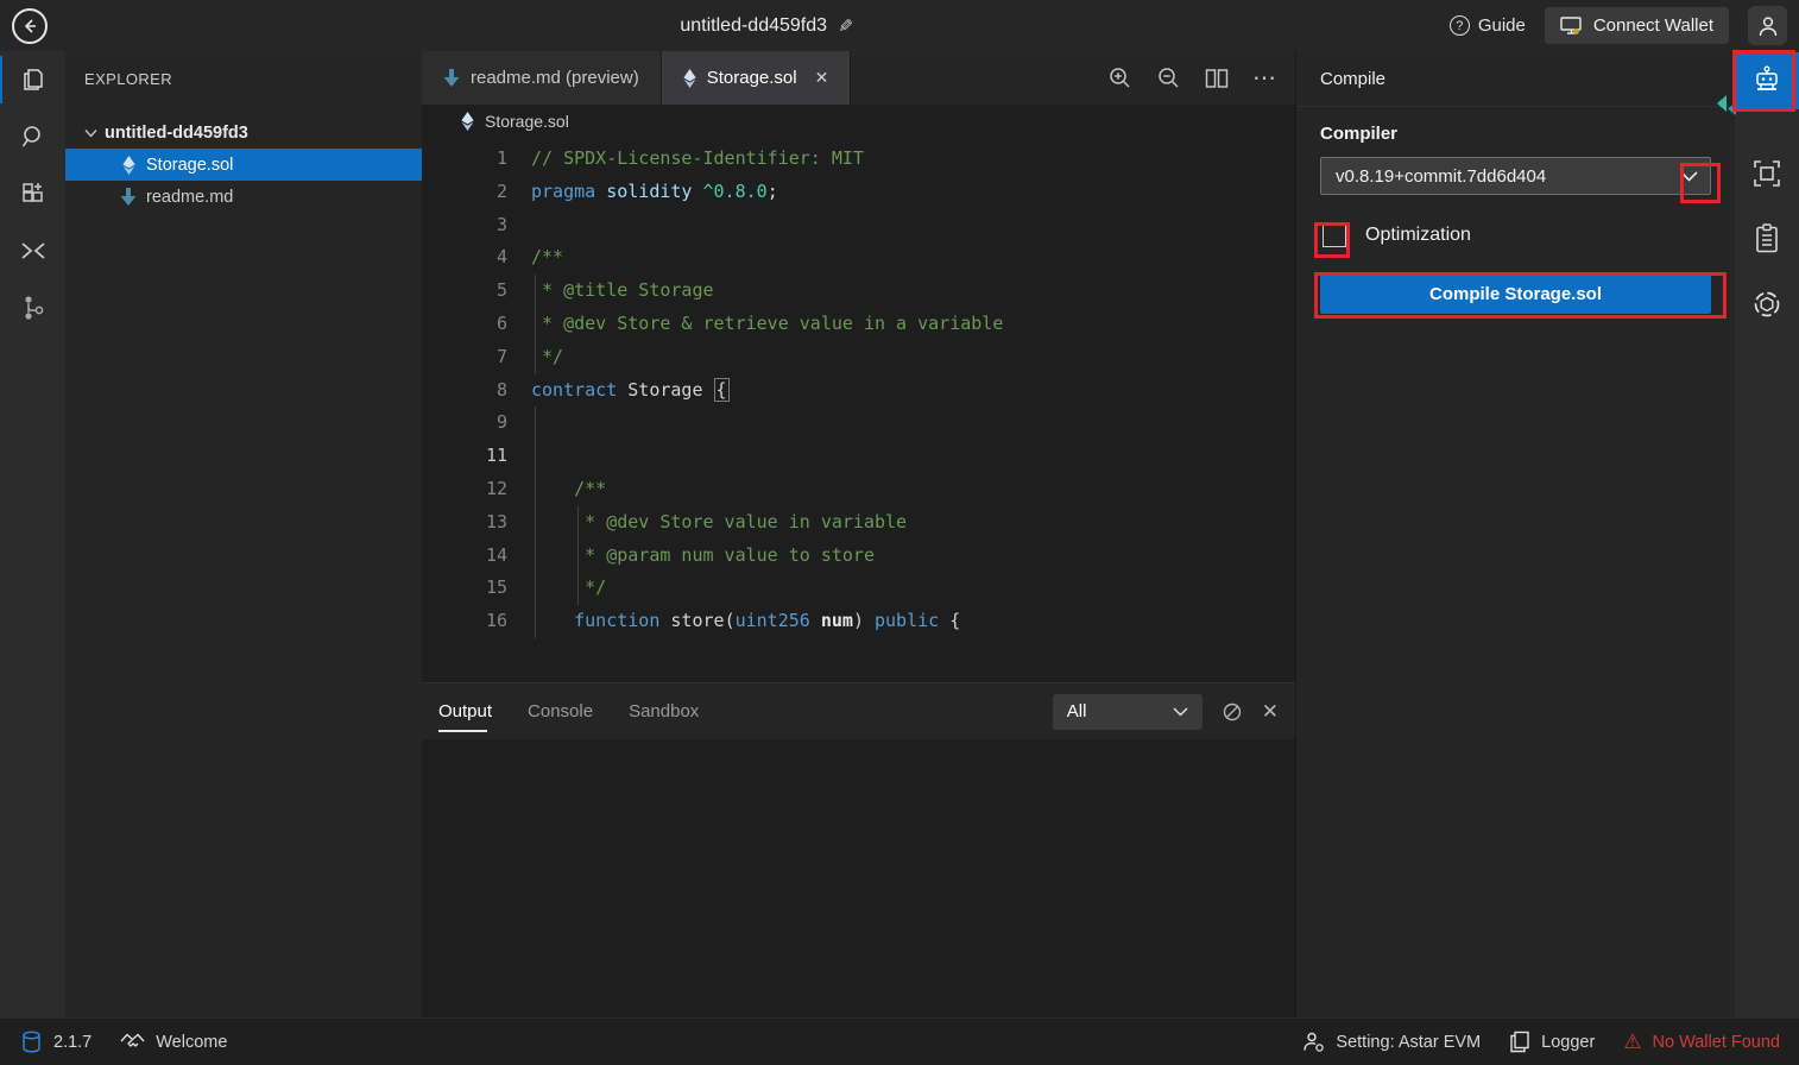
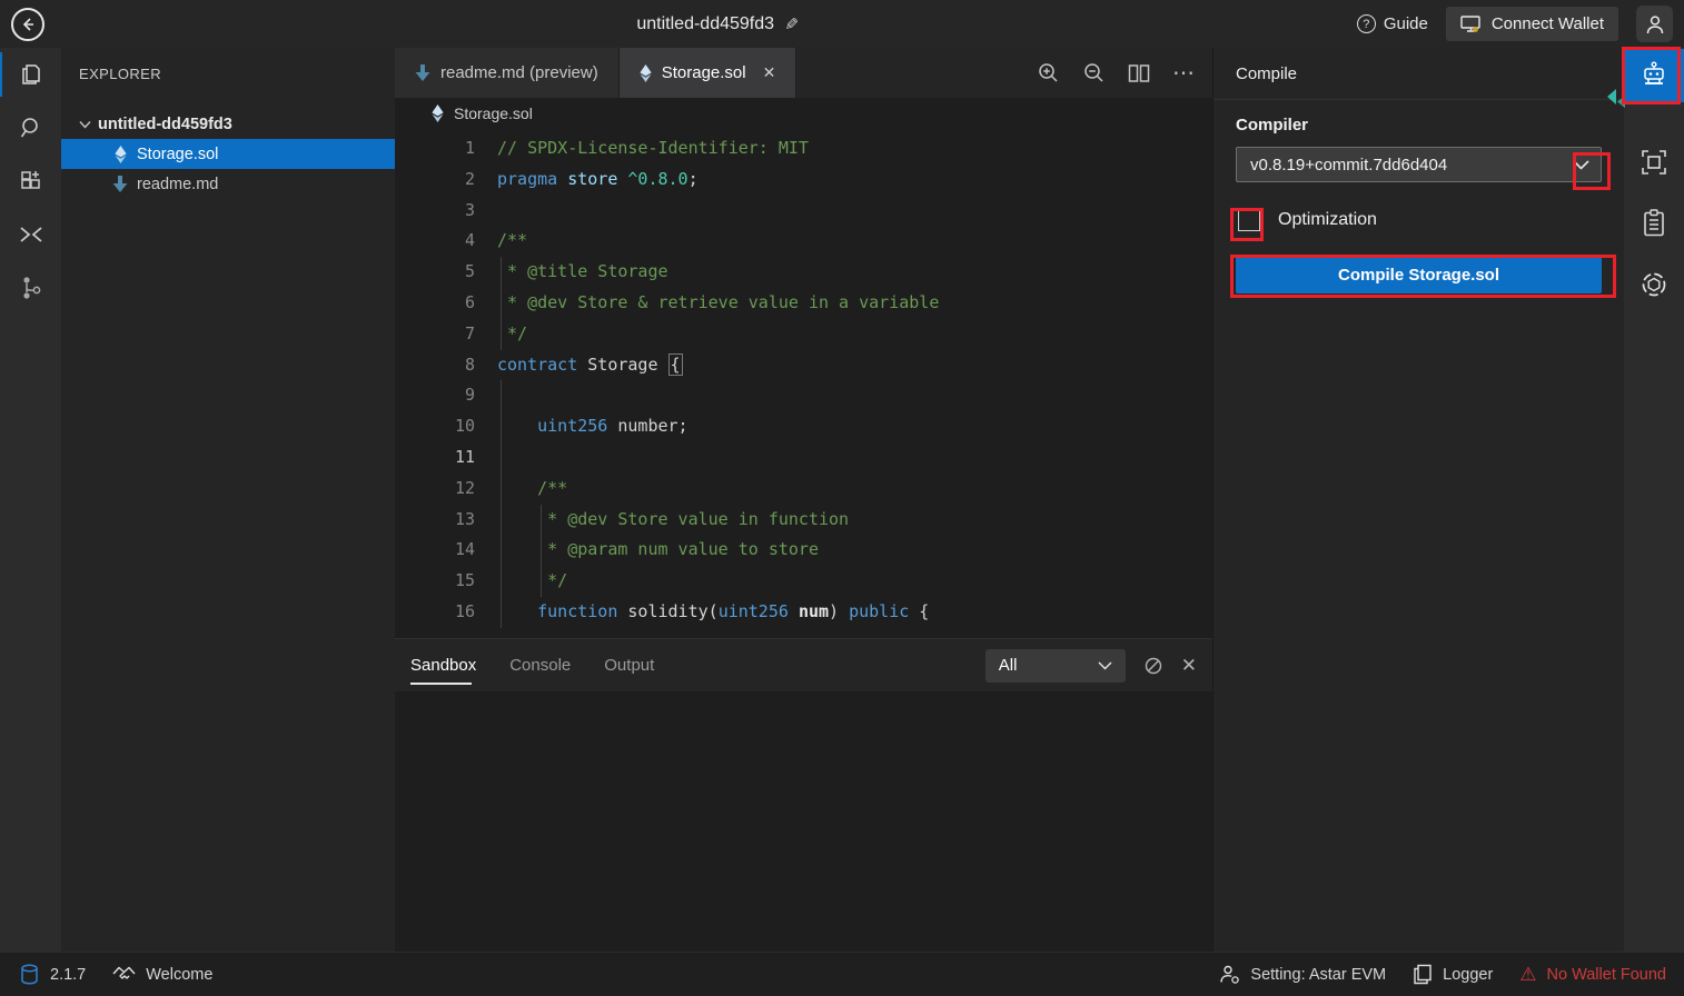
  untitled-dd459fd3
  ?
  Guide
  Connect Wallet
  EXPLORER
  untitled-dd459fd3
  Storage.sol
  readme.md
  readme.md (preview)
  Storage.sol
  ✕
  ⋯
  Storage.sol
  1
  // SPDX-License-Identifier: MIT
  2
- pragma solidity ^0.8.0;
+ pragma store ^0.8.0;
  3
  4
  /**
  5
  * @title Storage
  6
  * @dev Store & retrieve value in a variable
  7
  */
  8
  contract Storage {
  9
+ 10
+ uint256 number;
  11
  12
  /**
  13
- * @dev Store value in variable
+ * @dev Store value in function
  14
  * @param num value to store
  15
  */
  16
- function store(uint256 num) public {
+ function solidity(uint256 num) public {
- Output
+ Sandbox
  Console
- Sandbox
+ Output
  All
  ✕
  Compile
  Compiler
  v0.8.19+commit.7dd6d404
  Optimization
  Compile Storage.sol
  2.1.7
  Welcome
  Setting: Astar EVM
  Logger
  ⚠
  No Wallet Found
